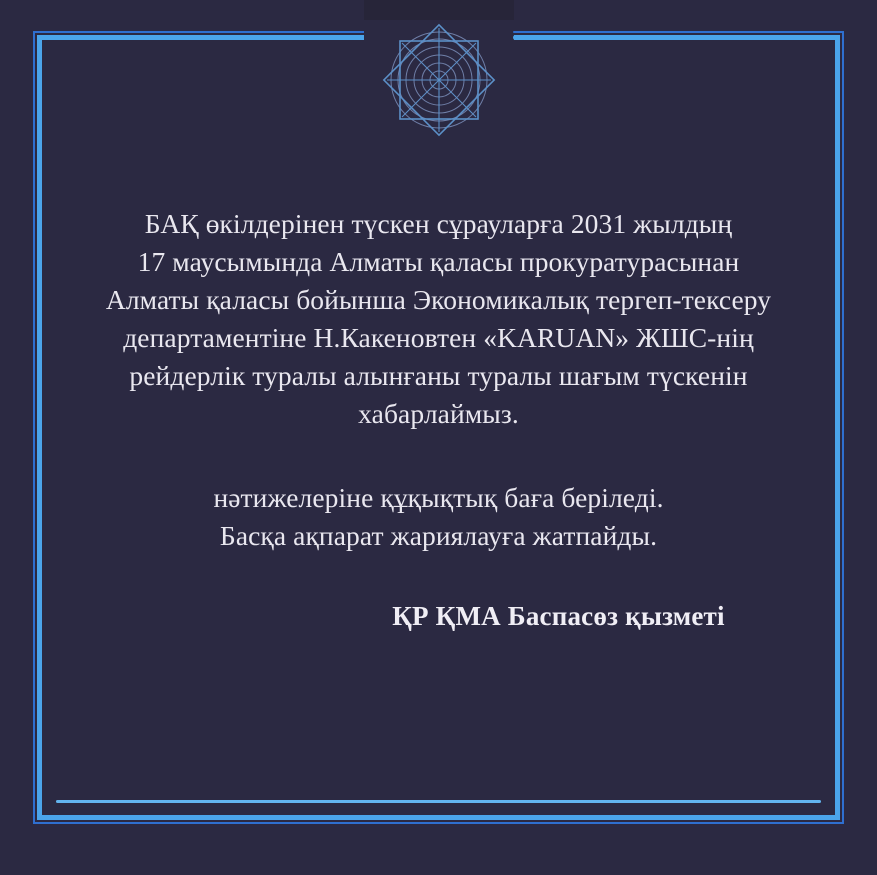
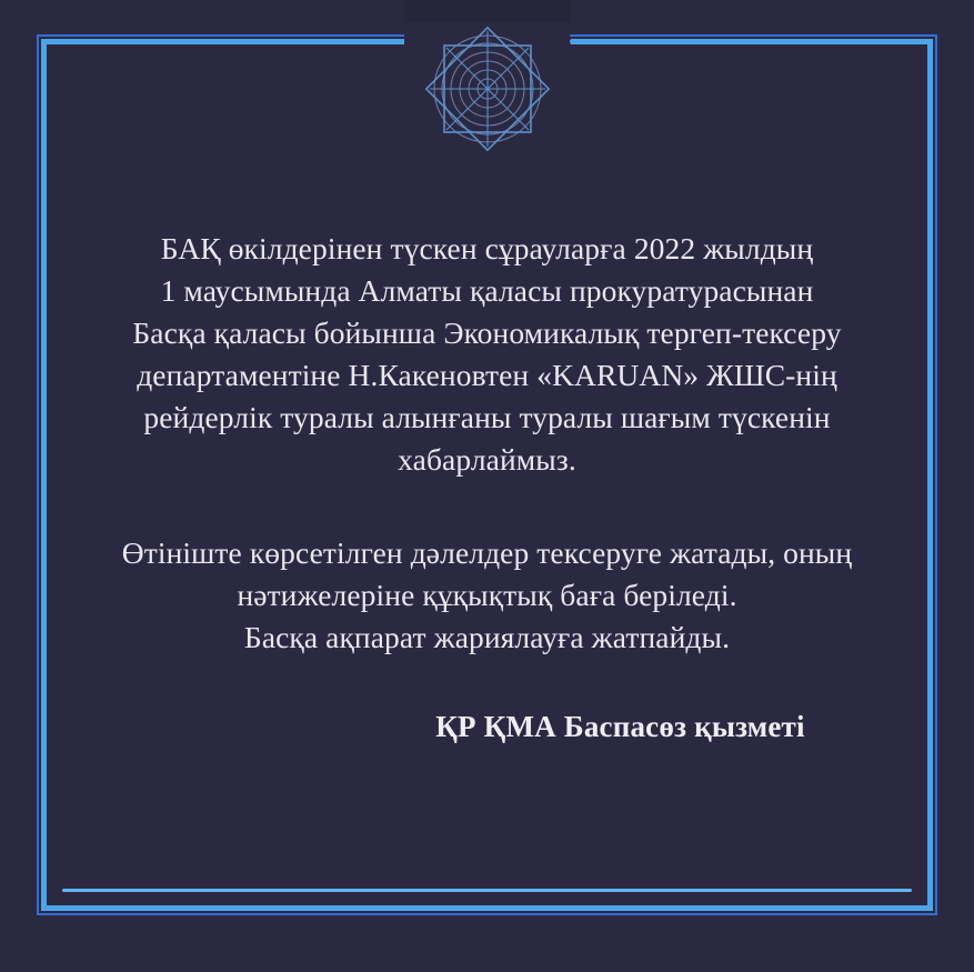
- БАҚ өкілдерінен түскен сұрауларға 2031 жылдың
+ БАҚ өкілдерінен түскен сұрауларға 2022 жылдың
- 17 маусымында Алматы қаласы прокуратурасынан
+ 1 маусымында Алматы қаласы прокуратурасынан
- Алматы қаласы бойынша Экономикалық тергеп-тексеру
+ Басқа қаласы бойынша Экономикалық тергеп-тексеру
  департаментіне Н.Какеновтен «KARUAN» ЖШС-нің
  рейдерлік туралы алынғаны туралы шағым түскенін
  хабарлаймыз.
+ Өтініште көрсетілген дәлелдер тексеруге жатады, оның
  нәтижелеріне құқықтық баға беріледі.
  Басқа ақпарат жариялауға жатпайды.
  ҚР ҚМА Баспасөз қызметі
